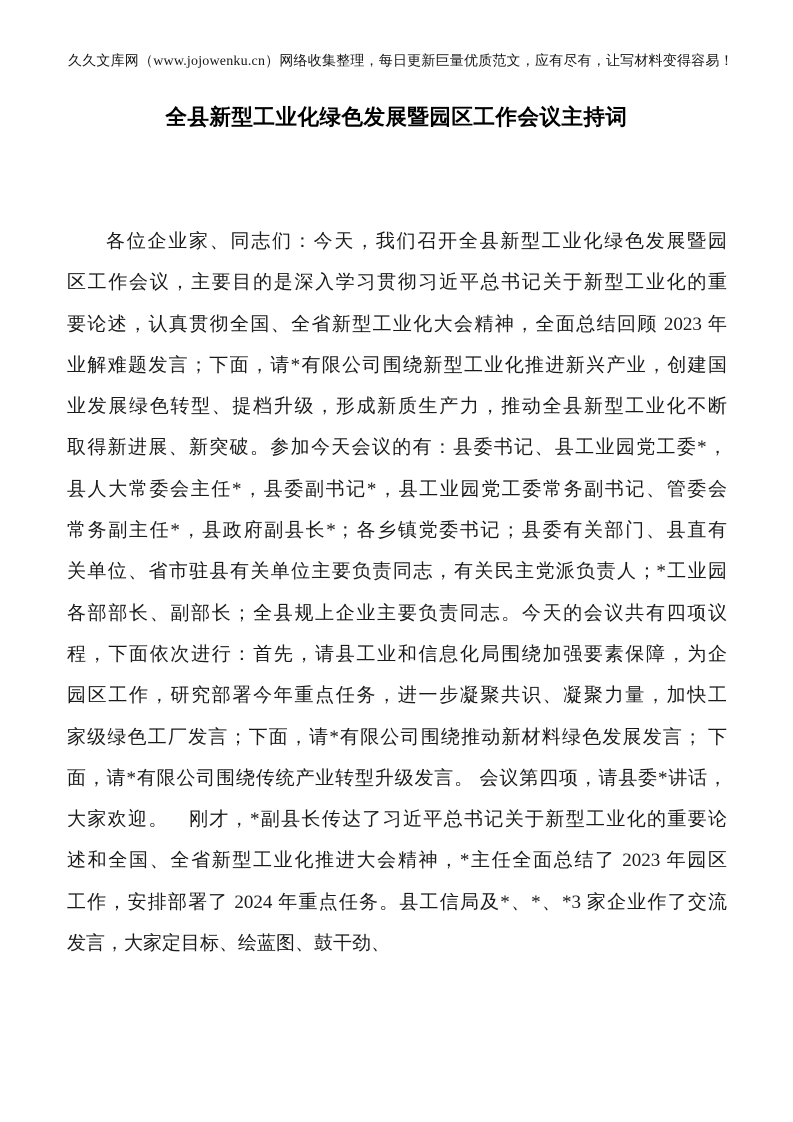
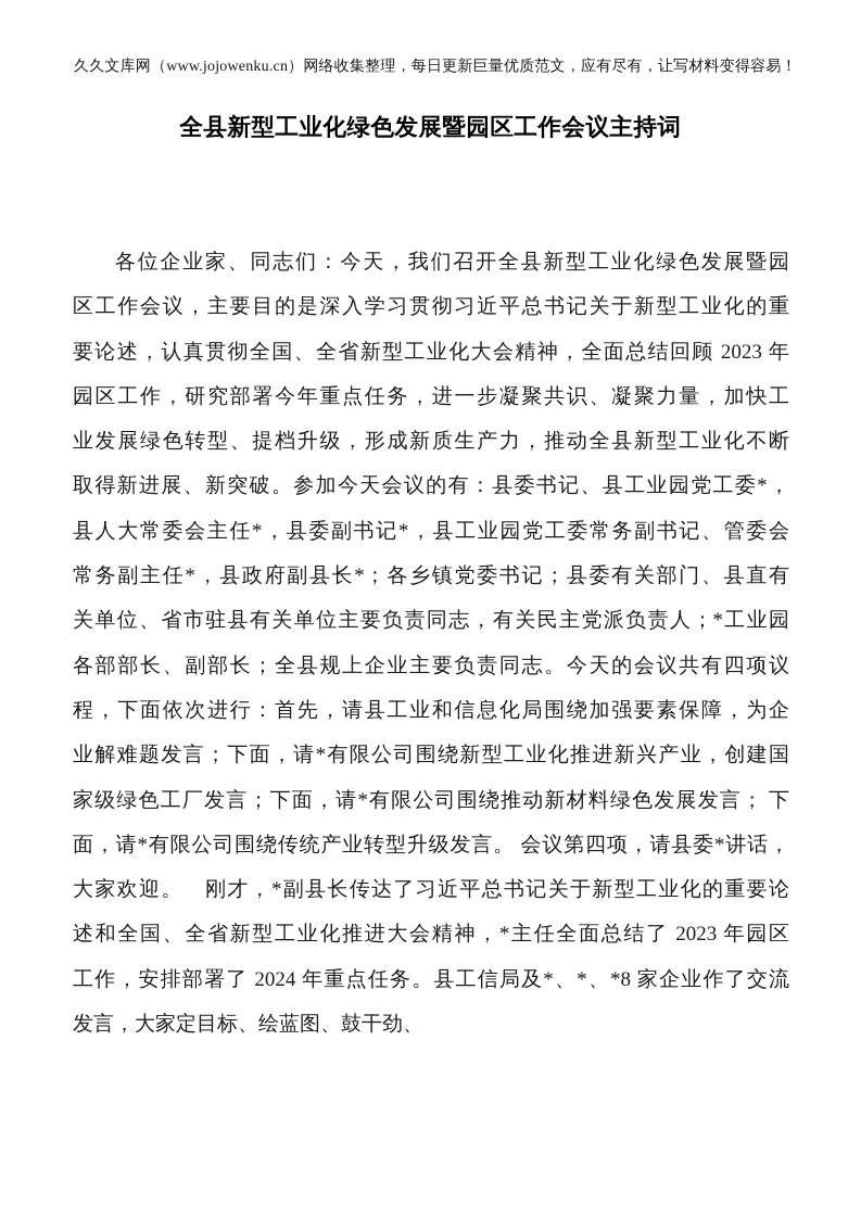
  久久文库网（www.jojowenku.cn）网络收集整理，每日更新巨量优质范文，应有尽有，让写材料变得容易！
  全县新型工业化绿色发展暨园区工作会议主持词
  各位企业家、同志们：今天，我们召开全县新型工业化绿色发展暨园
  区工作会议，主要目的是深入学习贯彻习近平总书记关于新型工业化的重
  要论述，认真贯彻全国、全省新型工业化大会精神，全面总结回顾 2023 年
- 业解难题发言；下面，请*有限公司围绕新型工业化推进新兴产业，创建国
+ 园区工作，研究部署今年重点任务，进一步凝聚共识、凝聚力量，加快工
  业发展绿色转型、提档升级，形成新质生产力，推动全县新型工业化不断
  取得新进展、新突破。参加今天会议的有：县委书记、县工业园党工委*，
  县人大常委会主任*，县委副书记*，县工业园党工委常务副书记、管委会
  常务副主任*，县政府副县长*；各乡镇党委书记；县委有关部门、县直有
  关单位、省市驻县有关单位主要负责同志，有关民主党派负责人；*工业园
  各部部长、副部长；全县规上企业主要负责同志。今天的会议共有四项议
  程，下面依次进行：首先，请县工业和信息化局围绕加强要素保障，为企
- 园区工作，研究部署今年重点任务，进一步凝聚共识、凝聚力量，加快工
+ 业解难题发言；下面，请*有限公司围绕新型工业化推进新兴产业，创建国
  家级绿色工厂发言；下面，请*有限公司围绕推动新材料绿色发展发言； 下
  面，请*有限公司围绕传统产业转型升级发言。 会议第四项，请县委*讲话，
  大家欢迎。 刚才，*副县长传达了习近平总书记关于新型工业化的重要论
  述和全国、全省新型工业化推进大会精神，*主任全面总结了 2023 年园区
- 工作，安排部署了 2024 年重点任务。县工信局及*、*、*3 家企业作了交流
+ 工作，安排部署了 2024 年重点任务。县工信局及*、*、*8 家企业作了交流
  发言，大家定目标、绘蓝图、鼓干劲、
